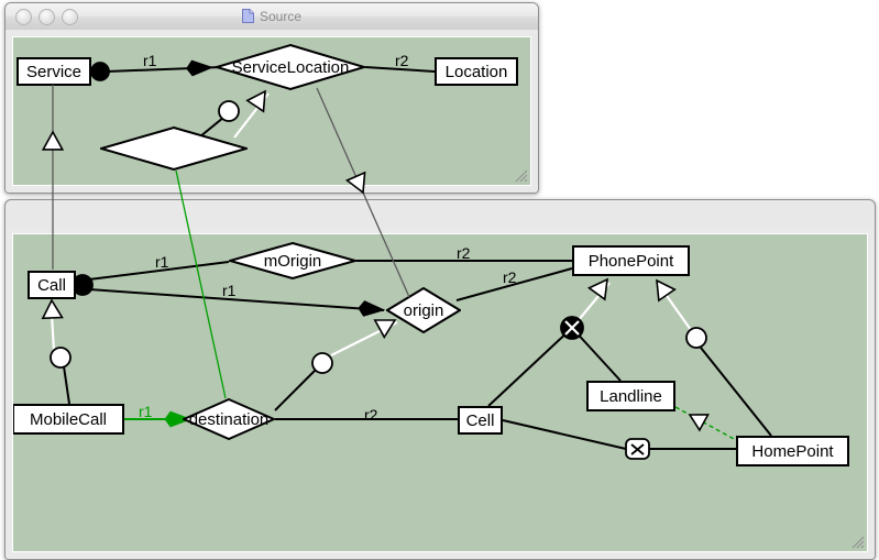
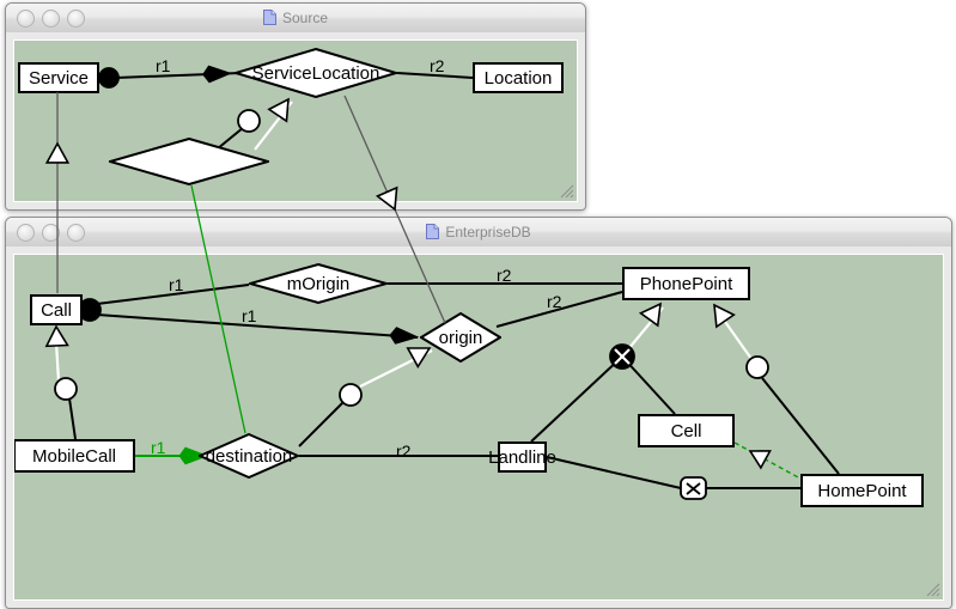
  Source
  Service
  Location
  ServiceLocation
  r1
  r2
+ EnterpriseDB
  Call
  MobileCall
  PhonePoint
- Landline
+ Cell
  HomePoint
- Cell
+ Landline
  mOrigin
  origin
  destination
  r1
  r1
  r2
  r2
  r1
  r2
